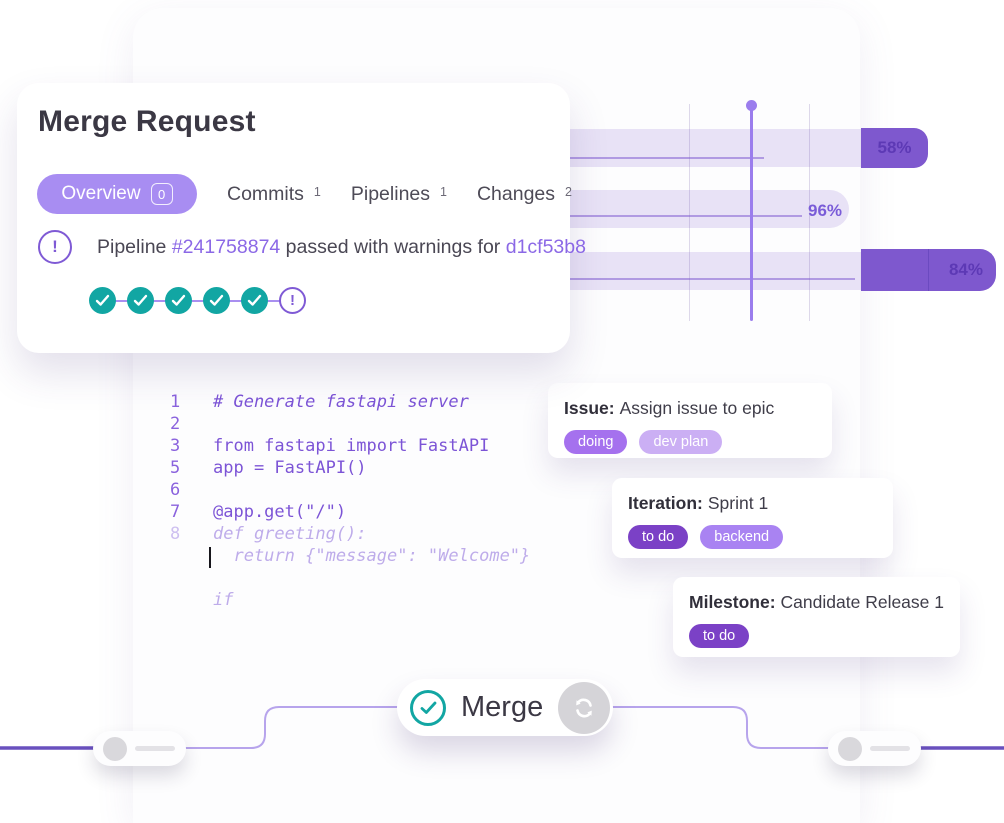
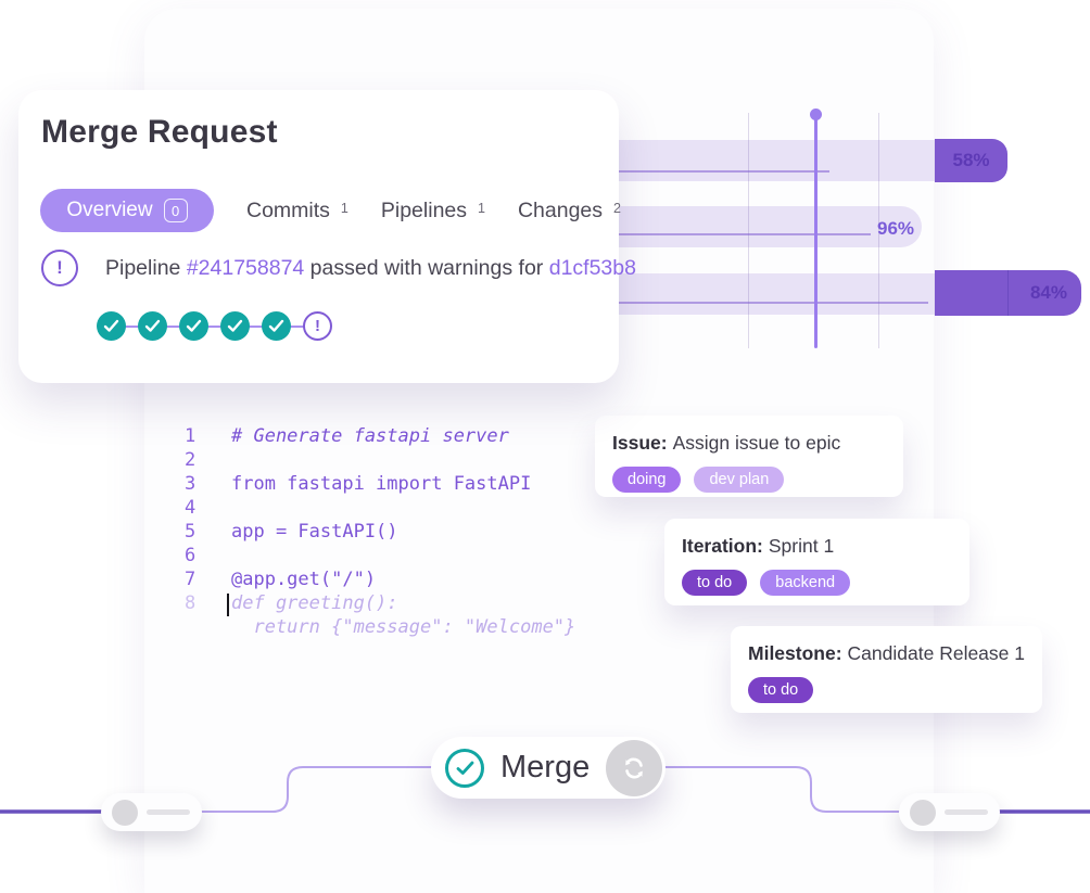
  58%
  96%
  84%
  Merge Request
  Overview
  0
  Commits
  1
  Pipelines
  1
  Changes
  2
  !
  Pipeline #241758874 passed with warnings for d1cf53b8
  !
  1
  # Generate fastapi server
  2
  3
  from fastapi import FastAPI
+ 4
  5
  app = FastAPI()
  6
  7
  @app.get("/")
  8
  def greeting():
  return {"message": "Welcome"}
- if
  Issue: Assign issue to epic
  doing
  dev plan
  Iteration: Sprint 1
  to do
  backend
  Milestone: Candidate Release 1
  to do
  Merge
